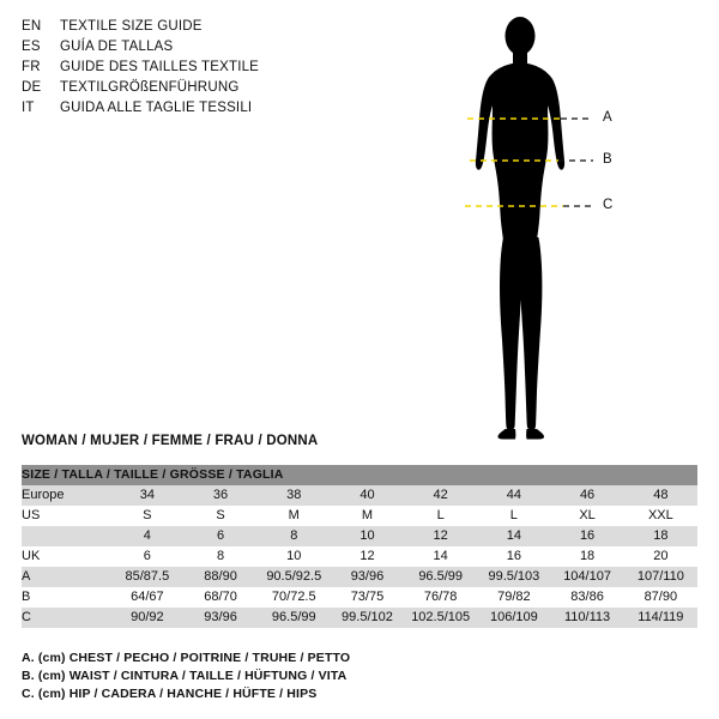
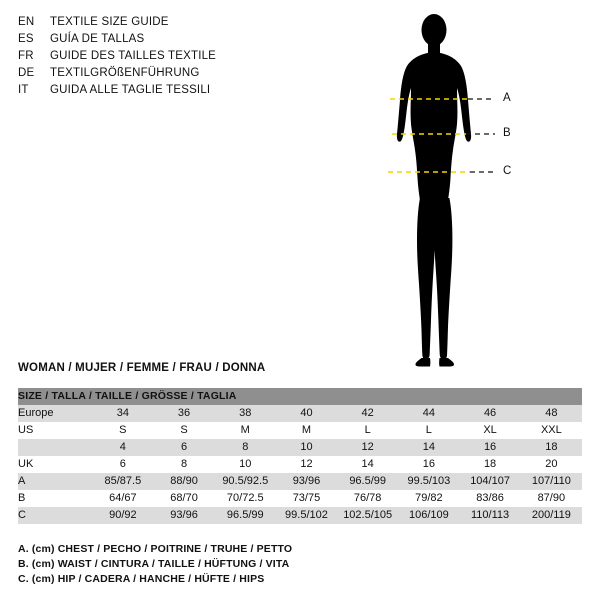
  EN
  TEXTILE SIZE GUIDE
  ES
  GUÍA DE TALLAS
  FR
  GUIDE DES TAILLES TEXTILE
  DE
  TEXTILGRÖßENFÜHRUNG
  IT
  GUIDA ALLE TAGLIE TESSILI
  A
  B
  C
  WOMAN / MUJER / FEMME / FRAU / DONNA
  SIZE / TALLA / TAILLE / GRÖSSE / TAGLIA
  Europe	34	36	38	40	42	44	46	48
  US	S	S	M	M	L	L	XL	XXL
  	4	6	8	10	12	14	16	18
  UK	6	8	10	12	14	16	18	20
  A	85/87.5	88/90	90.5/92.5	93/96	96.5/99	99.5/103	104/107	107/110
  B	64/67	68/70	70/72.5	73/75	76/78	79/82	83/86	87/90
- C	90/92	93/96	96.5/99	99.5/102	102.5/105	106/109	110/113	114/119
+ C	90/92	93/96	96.5/99	99.5/102	102.5/105	106/109	110/113	200/119
  A. (cm) CHEST / PECHO / POITRINE / TRUHE / PETTO
  B. (cm) WAIST / CINTURA / TAILLE / HÜFTUNG / VITA
  C. (cm) HIP / CADERA / HANCHE / HÜFTE / HIPS
